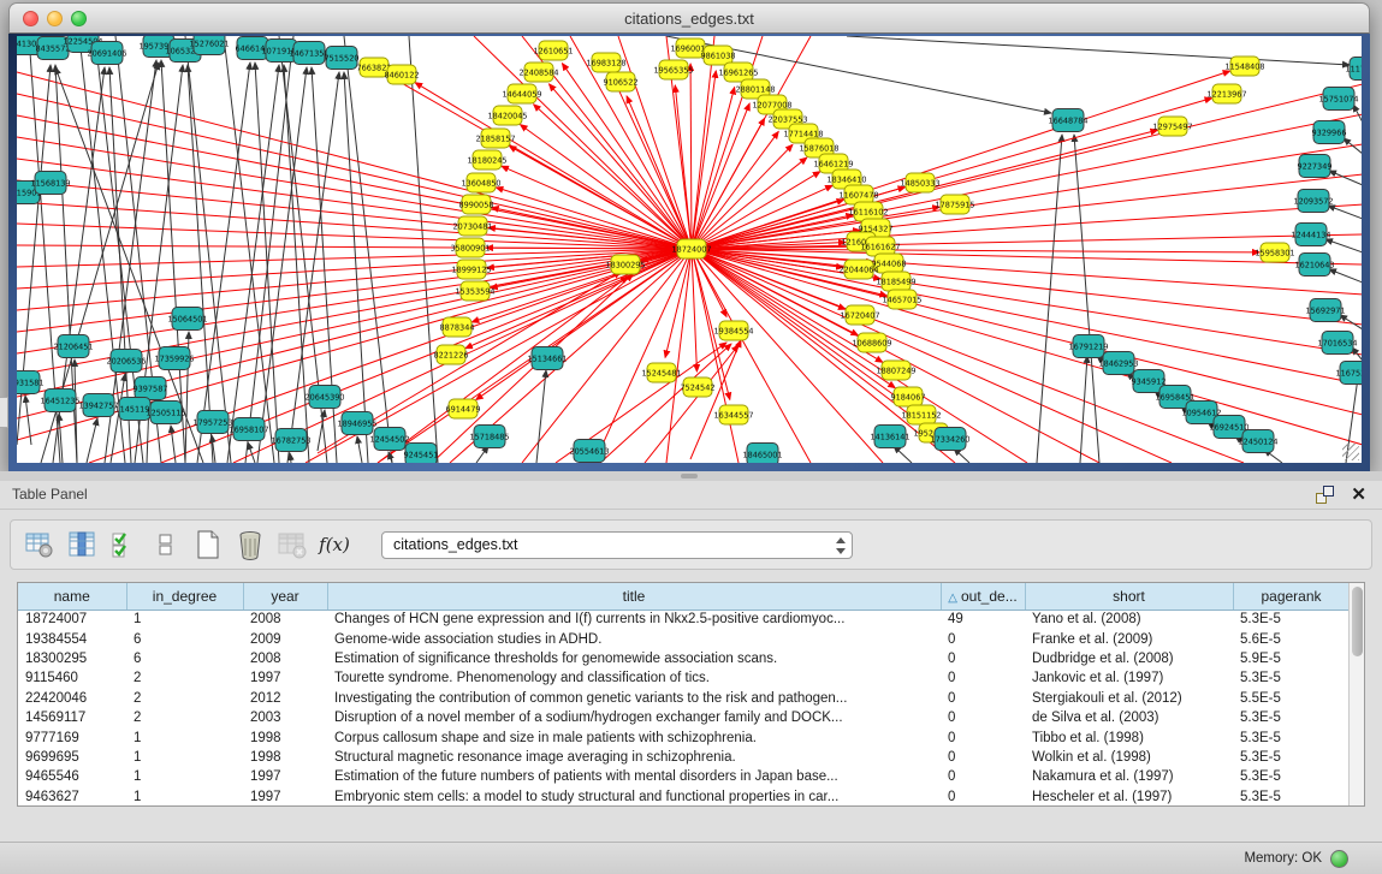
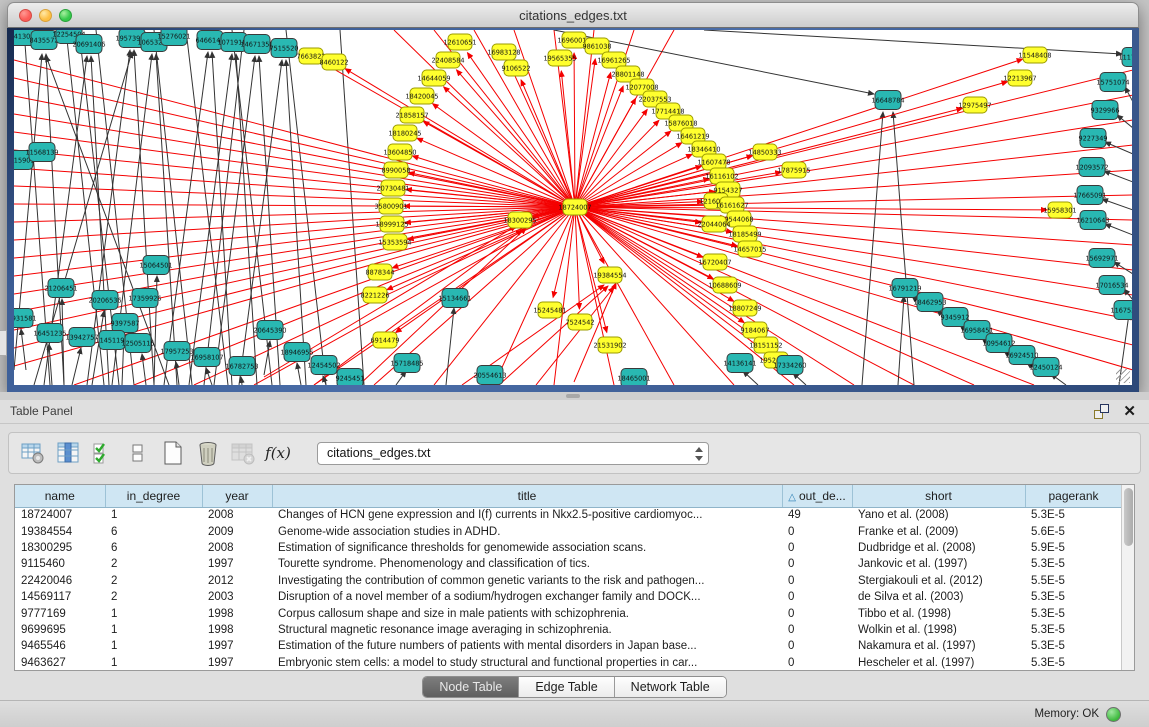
  citations_edges.txt
  22408584
  14644059
  18420045
  21858157
  18180245
  13604850
  8990058
  20730481
  35800901
  18999125
  15353594
  8878344
  8221226
  6914479
  18300295
  12610651
  16983128
  9106522
  19565355
  1696001
  9861038
  16961265
  28801148
  12077008
  22037553
  17714418
  15876018
  16461219
  18346410
  11607478
  16116102
  9154327
  16161627
  9544068
  22044064
  18185499
  14657015
  16720407
  10688609
  18807249
  9184067
  18151152
  19384554
  11548408
  12213967
  12975497
  14850333
  17875915
  766382
  8460122
  15958301
  15245481
  7524542
- 16344557
+ 21531902
  843557
  20691406
  195739
  106532
  15276021
  646614
  107191
  1467135
  7515520
  11568139
  931581
  21206451
  15064501
  20206536
  17359926
  9397587
  16451235
  13942757
  1145119
  12505115
  17957253
  16958107
  16782753
  20645390
  18946955
  12454502
  9245451
  15718485
  15134661
  20554613
  18465001
  16648784
  14136141
  17334260
  16791219
  18462953
  9345912
  16958451
  10954612
  16924510
  12450124
  15751074
  9329966
  9227349
  12093572
- 12444134
+ 17665091
  16210643
  15692971
  17016534
  18724007
  Table Panel
  ✕
  f(x)
  citations_edges.txt
  name	in_degree	year	title	△ out_de...	short	pagerank
  18724007	1	2008	Changes of HCN gene expression and I(f) currents in Nkx2.5-positive cardiomyoc...	49	Yano et al. (2008)	5.3E-5
  19384554	6	2009	Genome-wide association studies in ADHD.	0	Franke et al. (2009)	5.6E-5
  18300295	6	2008	Estimation of significance thresholds for genomewide association scans.	0	Dudbridge et al. (2008)	5.9E-5
  9115460	2	1997	Tourette syndrome. Phenomenology and classification of tics.	0	Jankovic et al. (1997)	5.3E-5
  22420046	2	2012	Investigating the contribution of common genetic variants to the risk and pathogen...	0	Stergiakouli et al. (2012)	5.5E-5
  14569117	2	2003	Disruption of a novel member of a sodium/hydrogen exchanger family and DOCK...	0	de Silva et al. (2003)	5.3E-5
  9777169	1	1998	Corpus callosum shape and size in male patients with schizophrenia.	0	Tibbo et al. (1998)	5.3E-5
  9699695	1	1998	Structural magnetic resonance image averaging in schizophrenia.	0	Wolkin et al. (1998)	5.3E-5
  9465546	1	1997	Estimation of the future numbers of patients with mental disorders in Japan base...	0	Nakamura et al. (1997)	5.3E-5
  9463627	1	1997	Embryonic stem cells: a model to study structural and functional properties in car...	0	Hescheler et al. (1997)	5.3E-5
+ Node Table
+ Edge Table
+ Network Table
  Memory: OK
